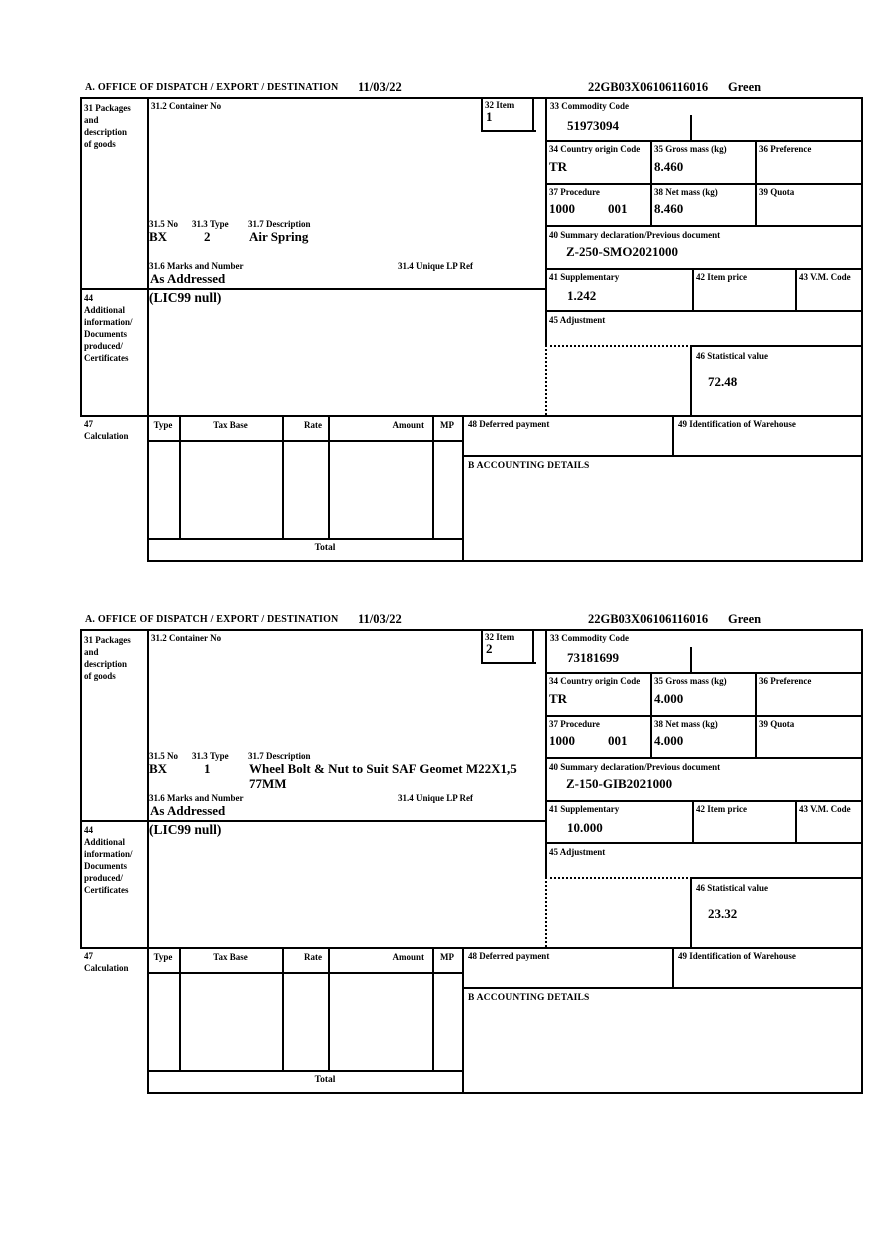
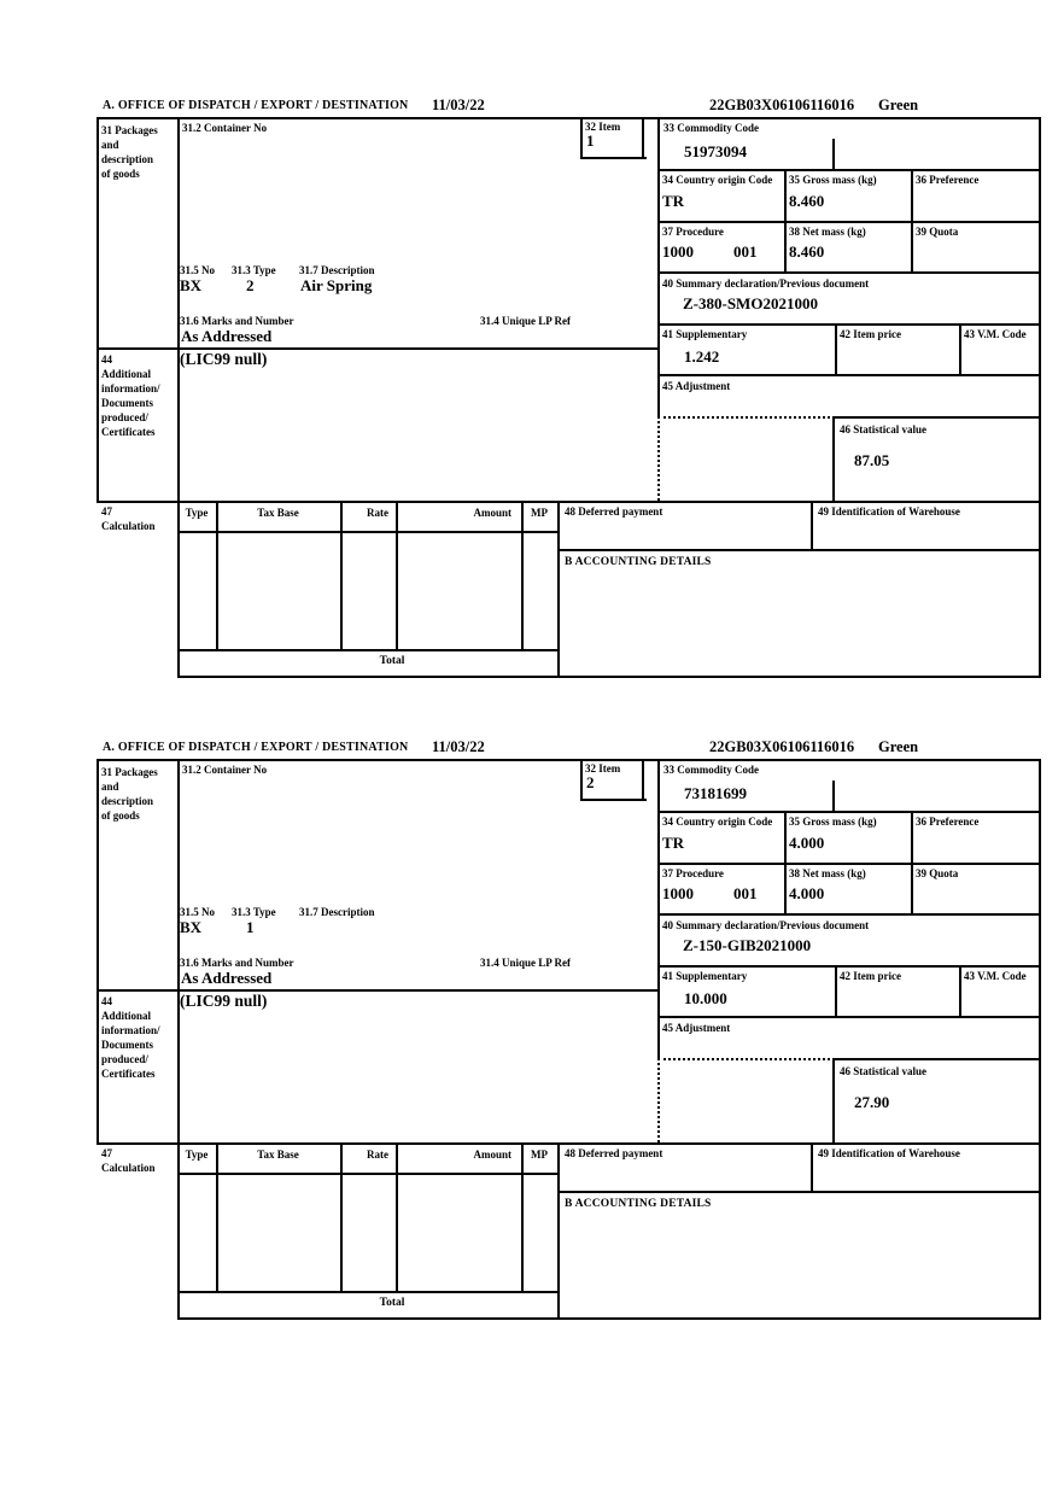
  A. OFFICE OF DISPATCH / EXPORT / DESTINATION
  11/03/22
  22GB03X06106116016
  Green
  31 Packages
  and
  description
  of goods
  31.2 Container No
  32 Item
  1
  31.5 No
  31.3 Type
  31.7 Description
  BX
  2
  Air Spring
  31.6 Marks and Number
  31.4 Unique LP Ref
  As Addressed
  33 Commodity Code
  51973094
  34 Country origin Code
  TR
  35 Gross mass (kg)
  8.460
  36 Preference
  37 Procedure
  1000
  001
  38 Net mass (kg)
  8.460
  39 Quota
  40 Summary declaration/Previous document
- Z-250-SMO2021000
+ Z-380-SMO2021000
  41 Supplementary
  1.242
  42 Item price
  43 V.M. Code
  45 Adjustment
  46 Statistical value
- 72.48
+ 87.05
  44
  Additional
  information/
  Documents
  produced/
  Certificates
  (LIC99 null)
  47
  Calculation
  Type
  Tax Base
  Rate
  Amount
  MP
  48 Deferred payment
  49 Identification of Warehouse
  B ACCOUNTING DETAILS
  Total
  A. OFFICE OF DISPATCH / EXPORT / DESTINATION
  11/03/22
  22GB03X06106116016
  Green
  31 Packages
  and
  description
  of goods
  31.2 Container No
  32 Item
  2
  31.5 No
  31.3 Type
  31.7 Description
  BX
  1
- Wheel Bolt & Nut to Suit SAF Geomet M22X1,5
- 77MM
  31.6 Marks and Number
  31.4 Unique LP Ref
  As Addressed
  33 Commodity Code
  73181699
  34 Country origin Code
  TR
  35 Gross mass (kg)
  4.000
  36 Preference
  37 Procedure
  1000
  001
  38 Net mass (kg)
  4.000
  39 Quota
  40 Summary declaration/Previous document
  Z-150-GIB2021000
  41 Supplementary
  10.000
  42 Item price
  43 V.M. Code
  45 Adjustment
  46 Statistical value
- 23.32
+ 27.90
  44
  Additional
  information/
  Documents
  produced/
  Certificates
  (LIC99 null)
  47
  Calculation
  Type
  Tax Base
  Rate
  Amount
  MP
  48 Deferred payment
  49 Identification of Warehouse
  B ACCOUNTING DETAILS
  Total
